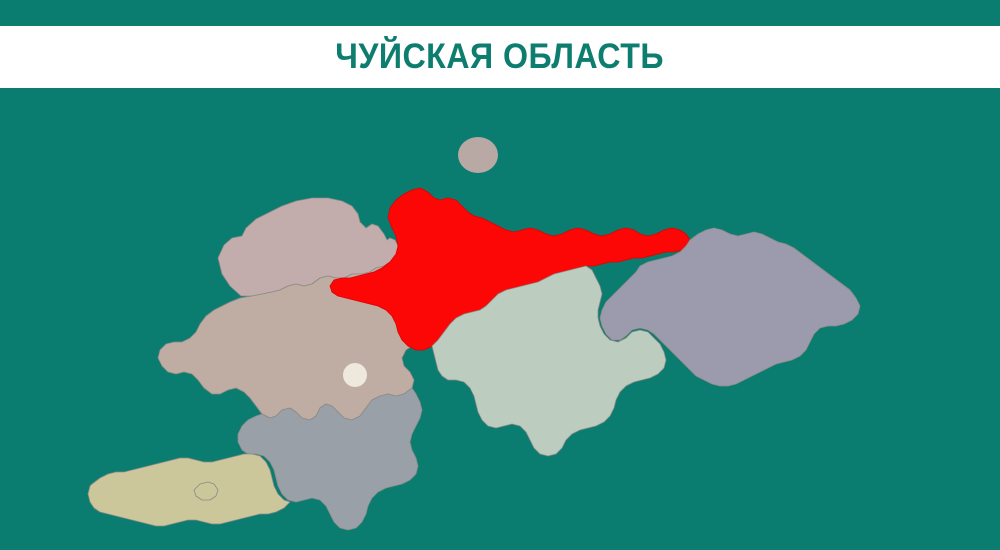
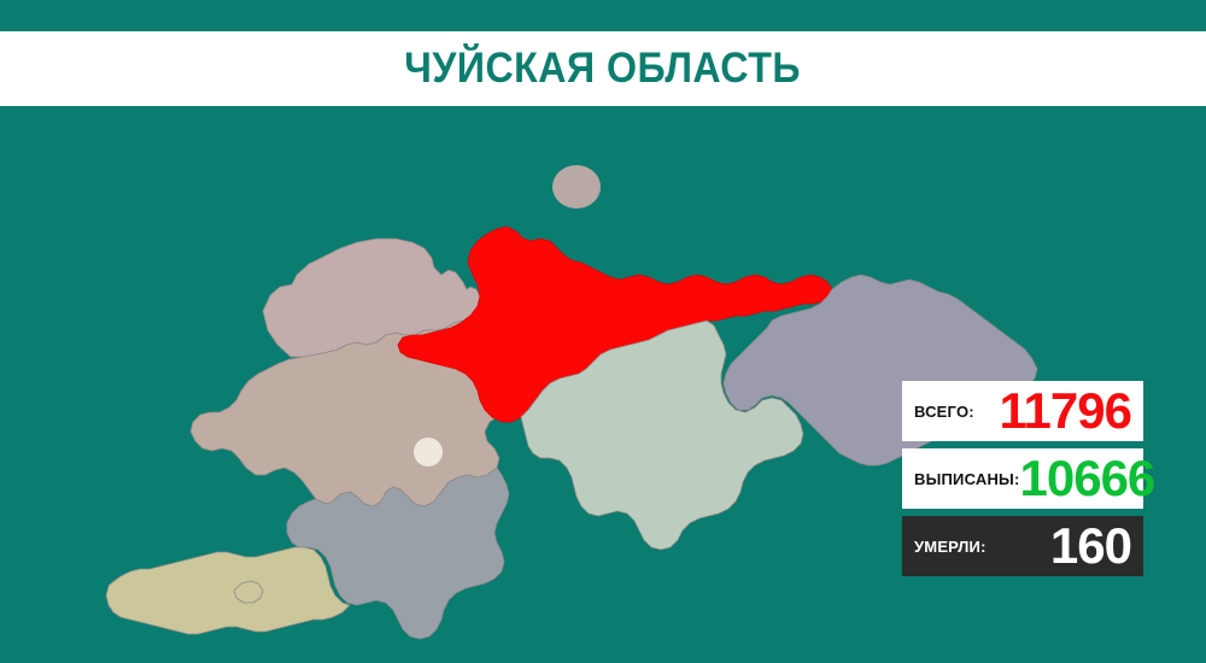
  ЧУЙСКАЯ ОБЛАСТЬ
+ ВСЕГО:
+ 11796
+ ВЫПИСАНЫ:
+ 10666
+ УМЕРЛИ:
+ 160
